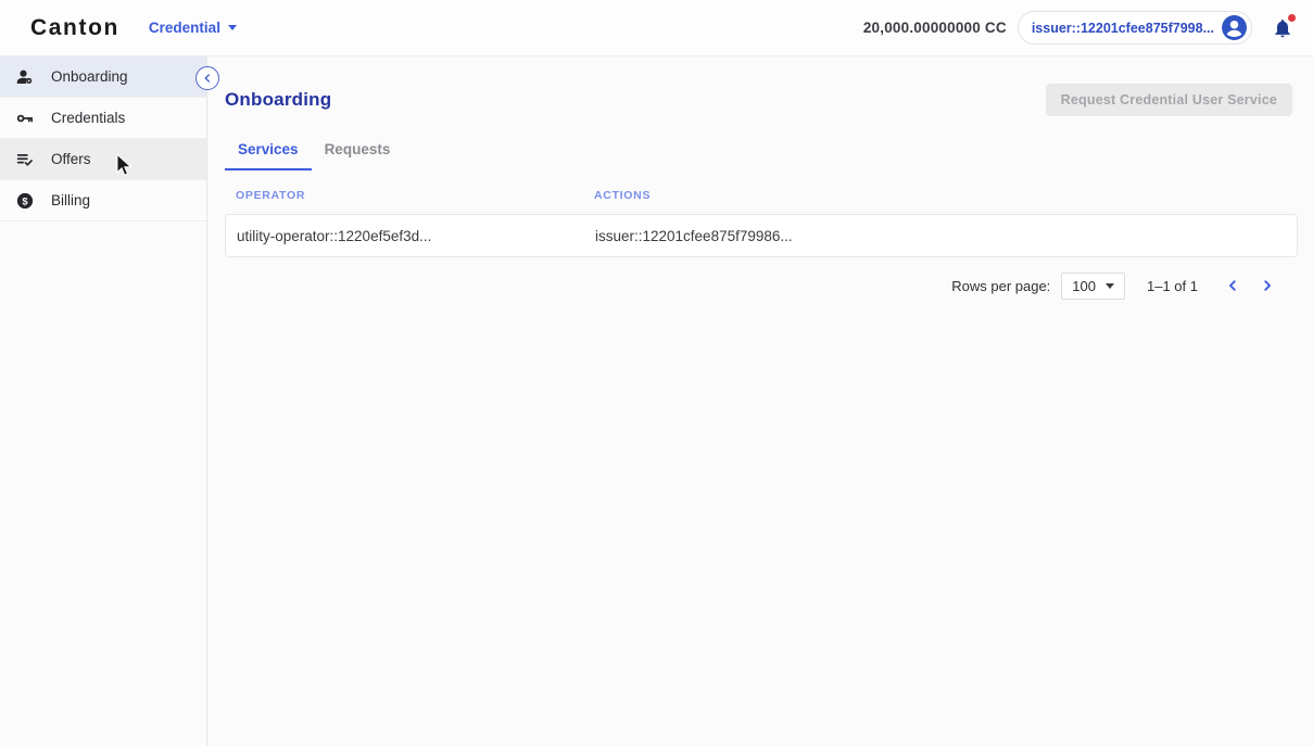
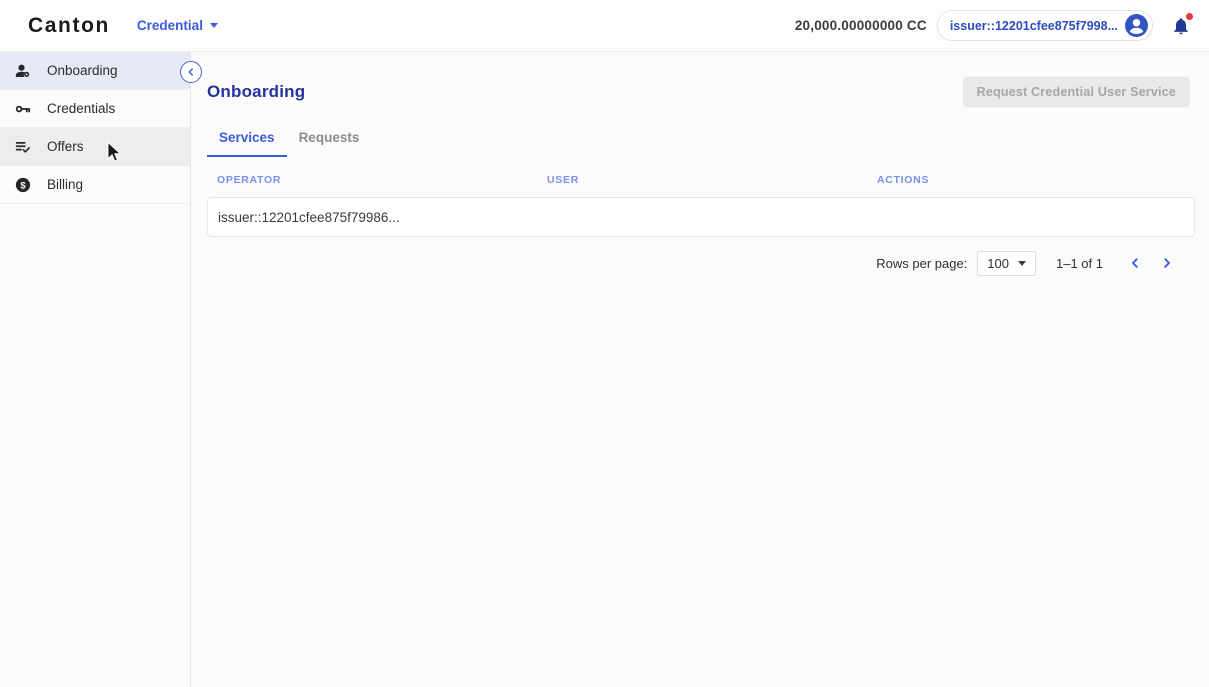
  Canton
  Credential
  20,000.00000000 CC
  issuer::12201cfee875f7998...
  Onboarding
  Credentials
  Offers
  $
  Billing
  Onboarding
  Request Credential User Service
  Services
  Requests
  OPERATOR
+ USER
  ACTIONS
- utility-operator::1220ef5ef3d...
  issuer::12201cfee875f79986...
  Rows per page:
  100
  1–1 of 1
